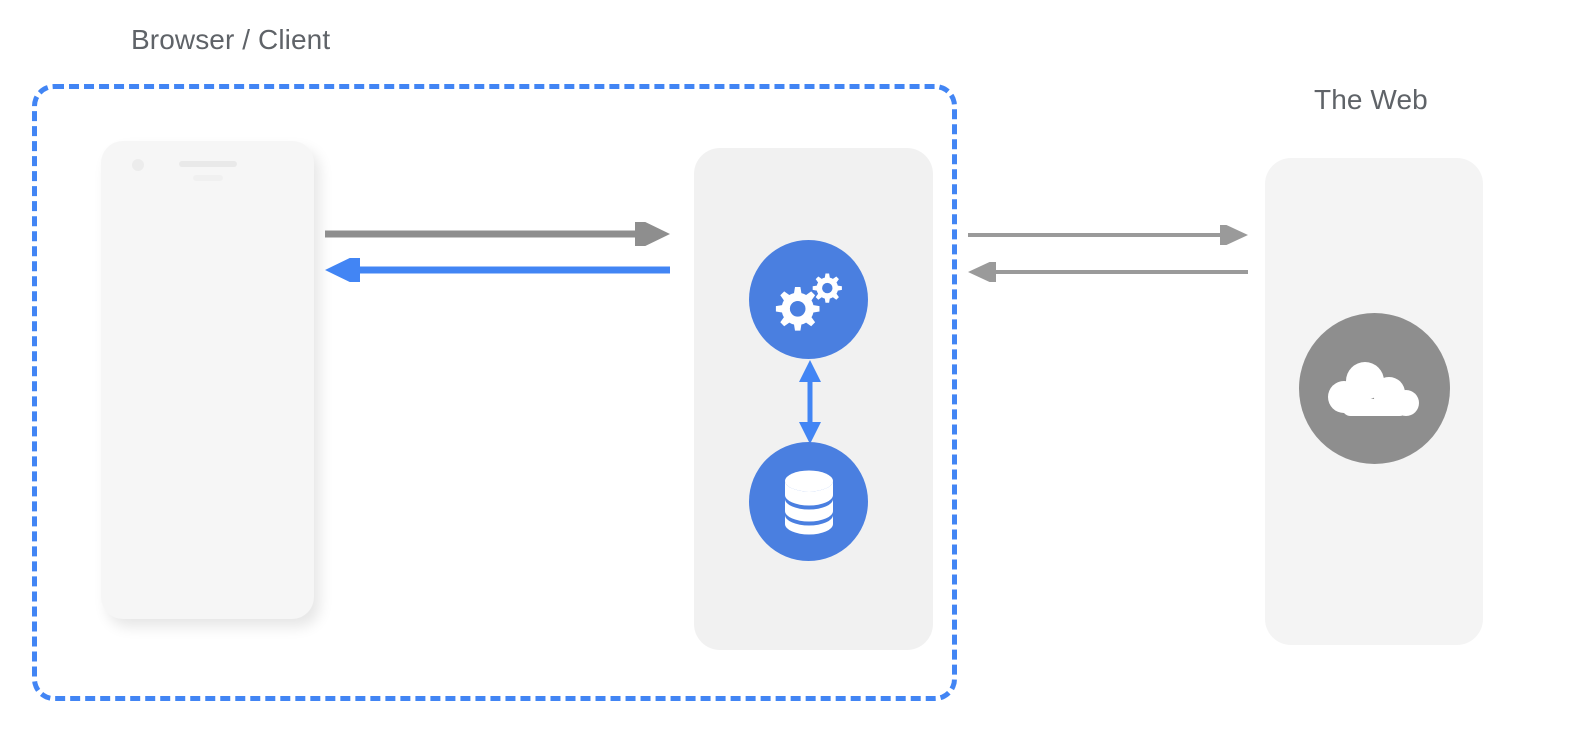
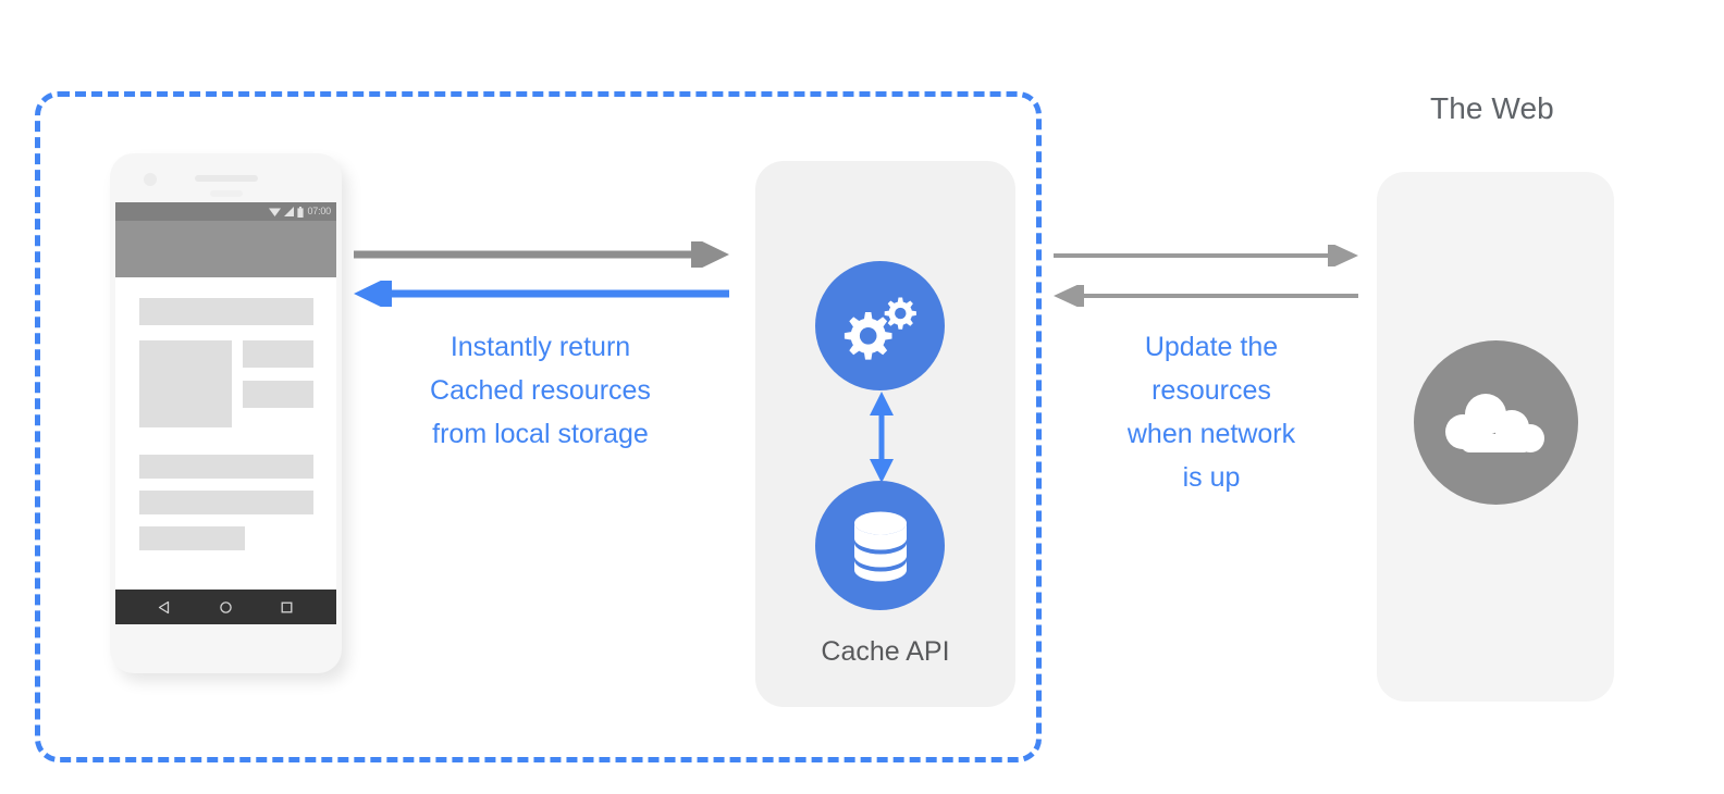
- Browser / Client
  The Web
+ 07:00
+ Instantly return
+ Cached resources
+ from local storage
+ Update the
+ resources
+ when network
+ is up
+ Cache API
